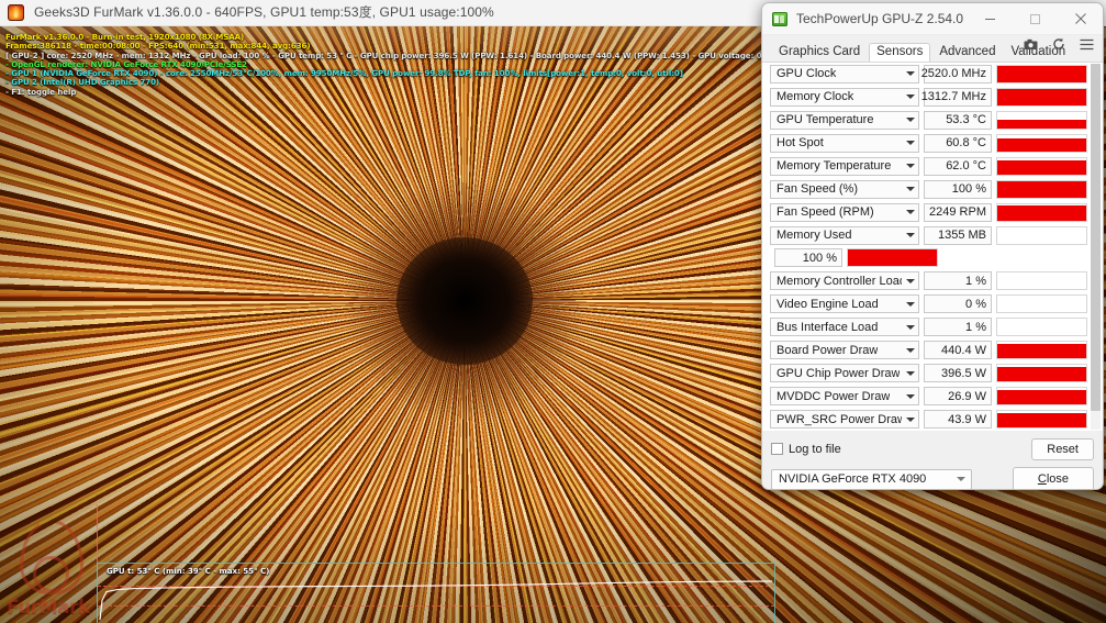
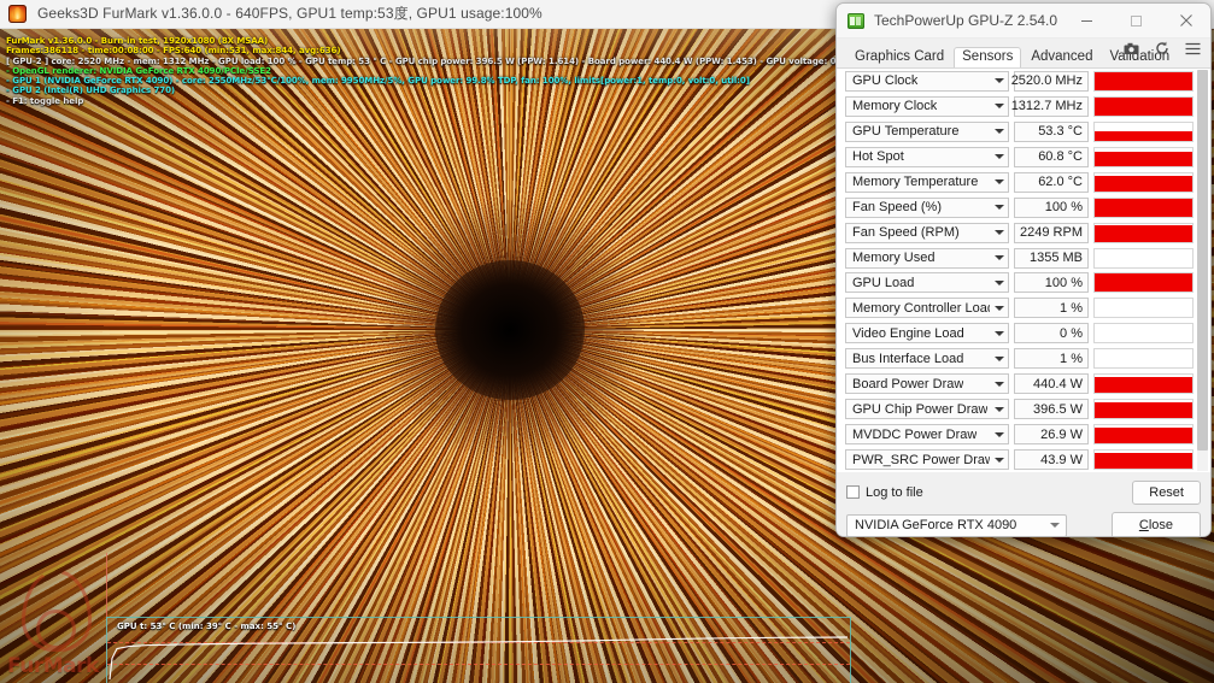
  Geeks3D FurMark v1.36.0.0 - 640FPS, GPU1 temp:53度, GPU1 usage:100%
  FurMark v1.36.0.0 - Burn-in test, 1920x1080 (8X MSAA)
  Frames:386118 - time:00:08:00 - FPS:640 (min:531, max:844, avg:636)
  [ GPU-2 ] core: 2520 MHz - mem: 1312 MHz - GPU load: 100 % - GPU temp: 53 ° C - GPU chip power: 396.5 W (PPW: 1.614) - Board power: 440.4 W (PPW: 1.453) - GPU voltage: 0
  - OpenGL renderer: NVIDIA GeForce RTX 4090/PCIe/SSE2
  - GPU 1 (NVIDIA GeForce RTX 4090) - core: 2550MHz/53°C/100%, mem: 9950MHz/5%, GPU power: 99.8% TDP, fan: 100%, limits[power:1, temp:0, volt:0, util:0]
  - GPU 2 (Intel(R) UHD Graphics 770)
  - F1: toggle help
  FurMark
  GPU t: 53° C (min: 39° C - max: 55° C)
  TechPowerUp GPU-Z 2.54.0
  Graphics Card
  Sensors
  Advanced
  Validation
  GPU Clock
  2520.0 MHz
  Memory Clock
  1312.7 MHz
  GPU Temperature
  53.3 °C
  Hot Spot
  60.8 °C
  Memory Temperature
  62.0 °C
  Fan Speed (%)
  100 %
  Fan Speed (RPM)
  2249 RPM
  Memory Used
  1355 MB
+ GPU Load
  100 %
  Memory Controller Loa
  1 %
  Video Engine Load
  0 %
  Bus Interface Load
  1 %
  Board Power Draw
  440.4 W
  GPU Chip Power Draw
  396.5 W
  MVDDC Power Draw
  26.9 W
  PWR_SRC Power Draw
  43.9 W
  Log to file
  Reset
  NVIDIA GeForce RTX 4090
  Close
